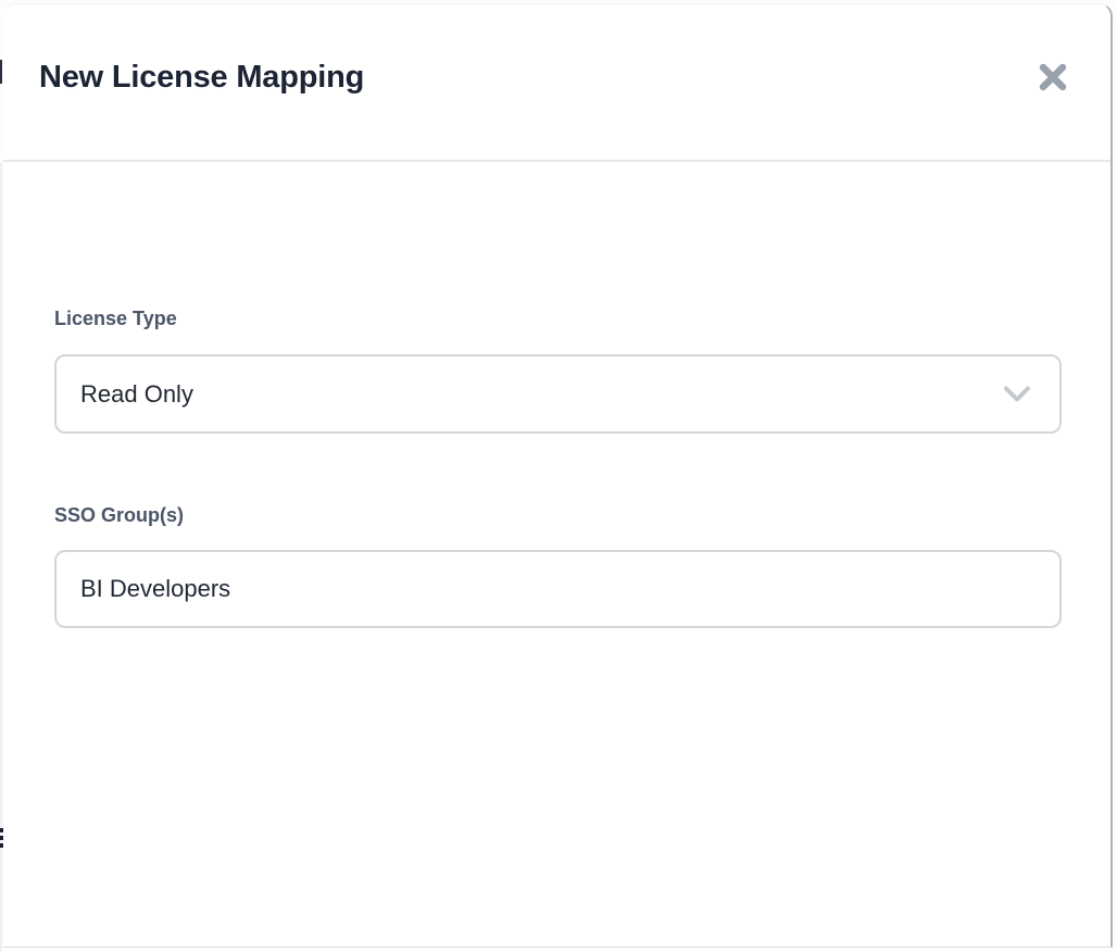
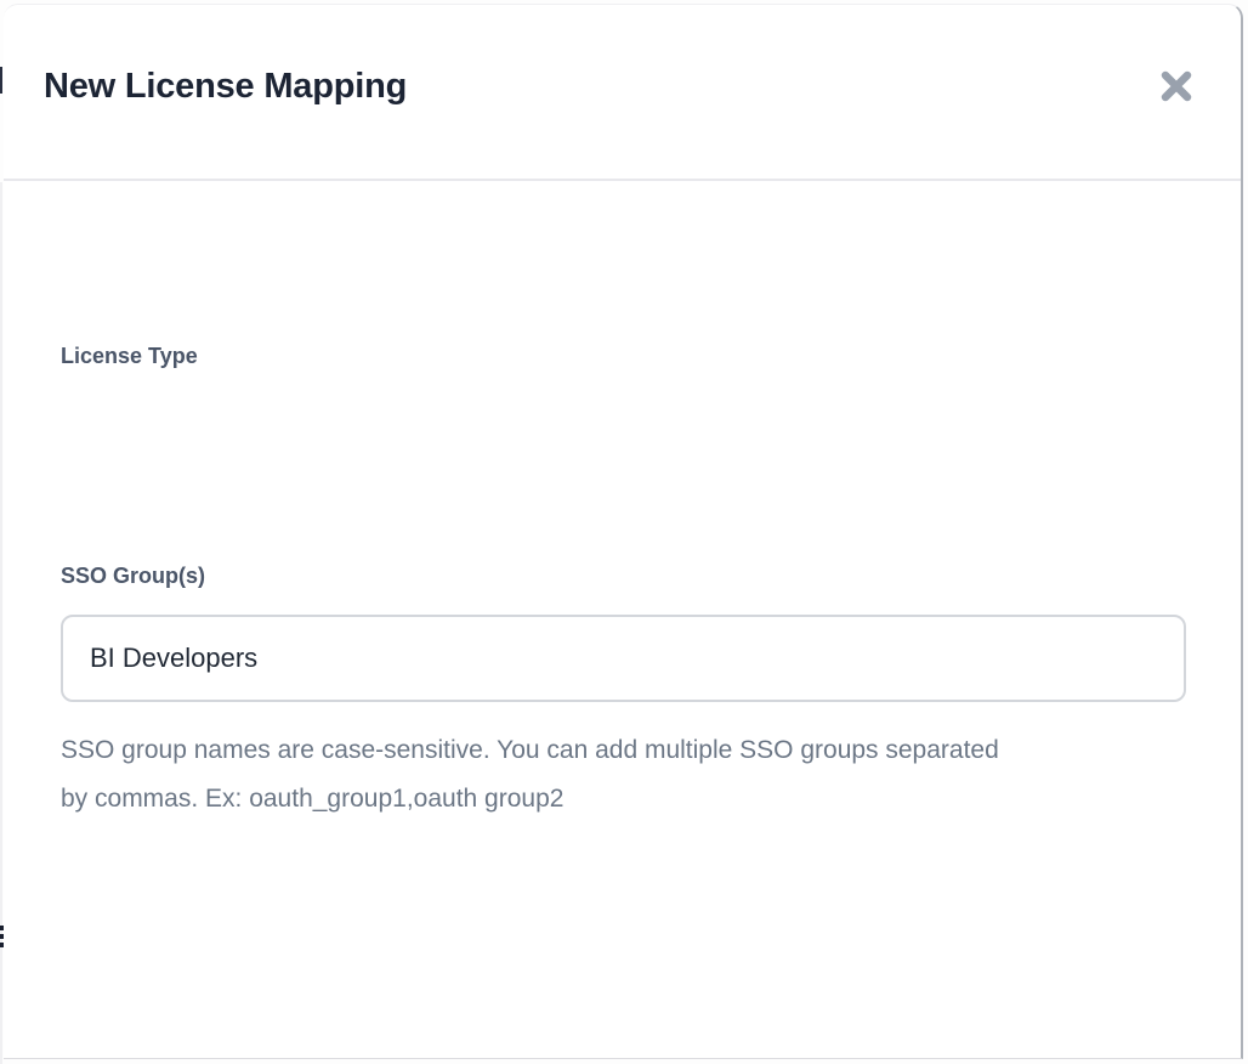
  New License Mapping
  License Type
- Read Only
  SSO Group(s)
  BI Developers
+ SSO group names are case-sensitive. You can add multiple SSO groups separated by commas. Ex: oauth_group1,oauth group2
